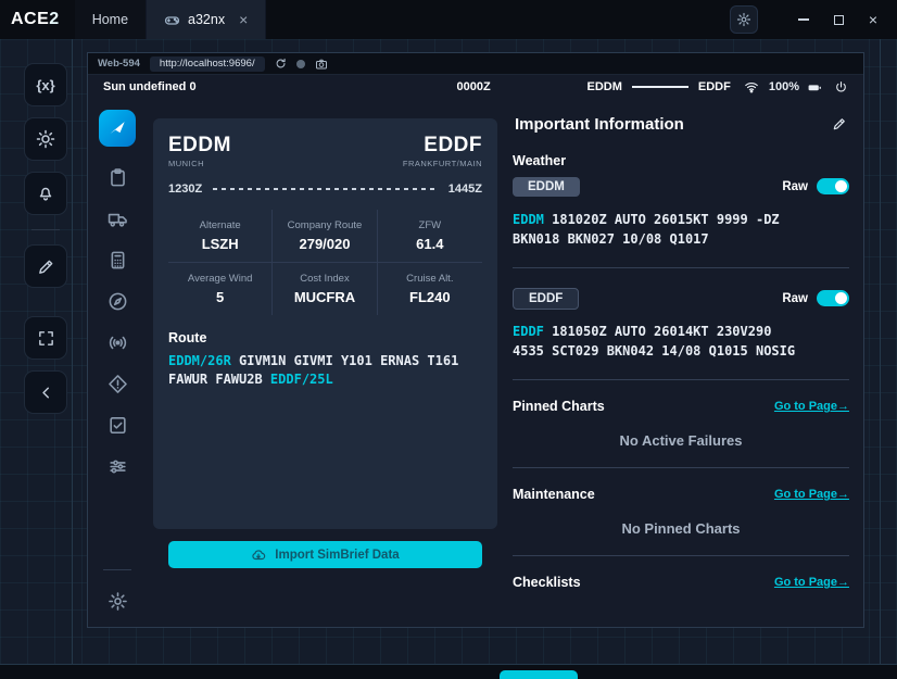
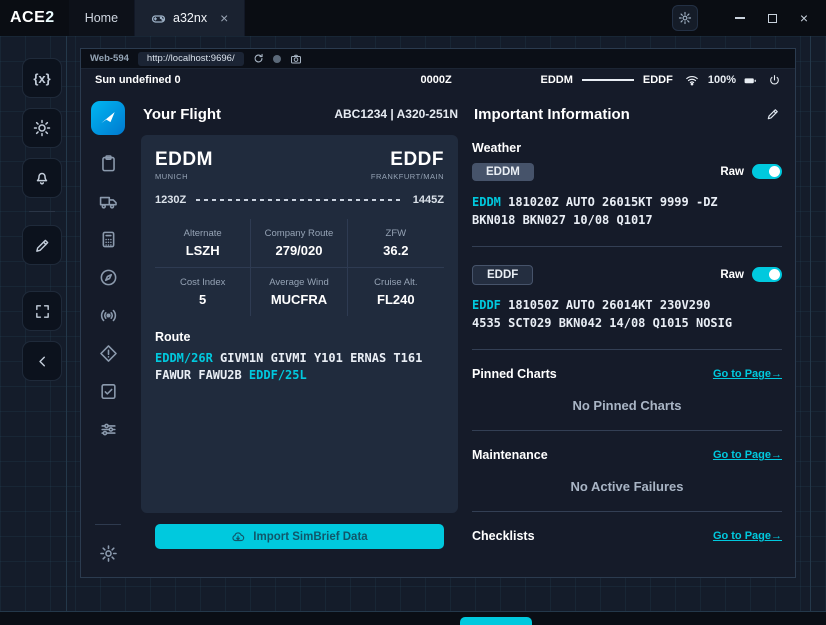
  ACE
  2
  Home
  a32nx
  ×
  ×
  {x}
  Web-594
  http://localhost:9696/
  Sun undefined 0
  0000Z
  EDDM
  EDDF
  100%
+ Your Flight
+ ABC1234 | A320-251N
  EDDM
  MUNICH
  EDDF
  FRANKFURT/MAIN
  1230Z
  1445Z
  Alternate
  LSZH
  Company Route
  279/020
  ZFW
- 61.4
+ 36.2
- Average Wind
+ Cost Index
  5
- Cost Index
+ Average Wind
  MUCFRA
  Cruise Alt.
  FL240
  Route
  EDDM/26R GIVM1N GIVMI Y101 ERNAS T161 FAWUR FAWU2B EDDF/25L
  Import SimBrief Data
  Important Information
  Weather
  EDDM
  Raw
  EDDM 181020Z AUTO 26015KT 9999 -DZ BKN018 BKN027 10/08 Q1017
  EDDF
  Raw
  EDDF 181050Z AUTO 26014KT 230V290 4535 SCT029 BKN042 14/08 Q1015 NOSIG
  Pinned Charts
  Go to Page→
- No Active Failures
+ No Pinned Charts
  Maintenance
  Go to Page→
- No Pinned Charts
+ No Active Failures
  Checklists
  Go to Page→
